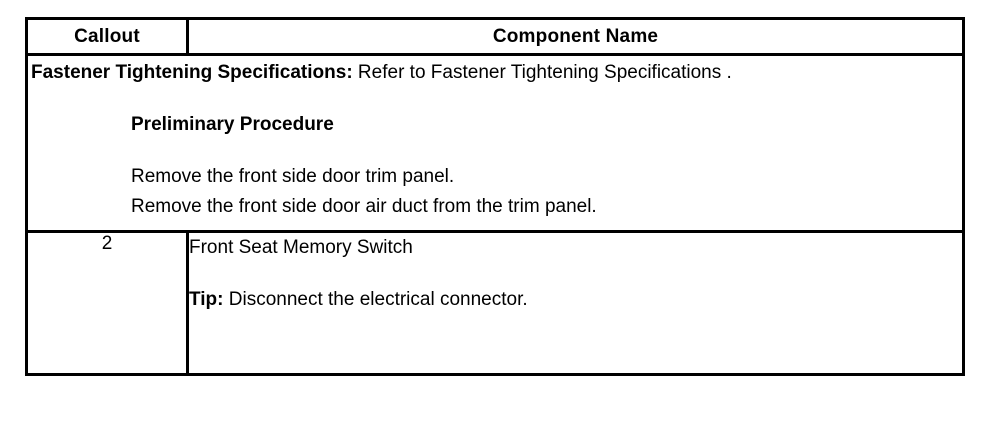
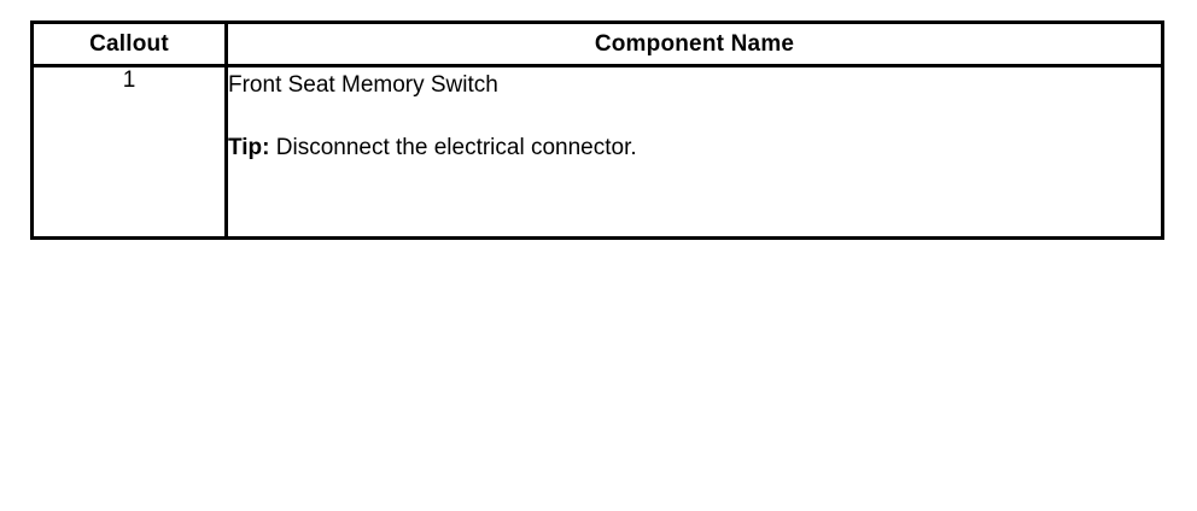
  Callout	Component Name
- Fastener Tightening Specifications: Refer to Fastener Tightening Specifications . Preliminary Procedure Remove the front side door trim panel. Remove the front side door air duct from the trim panel.
- 2	Front Seat Memory Switch Tip: Disconnect the electrical connector.
+ 1	Front Seat Memory Switch Tip: Disconnect the electrical connector.
